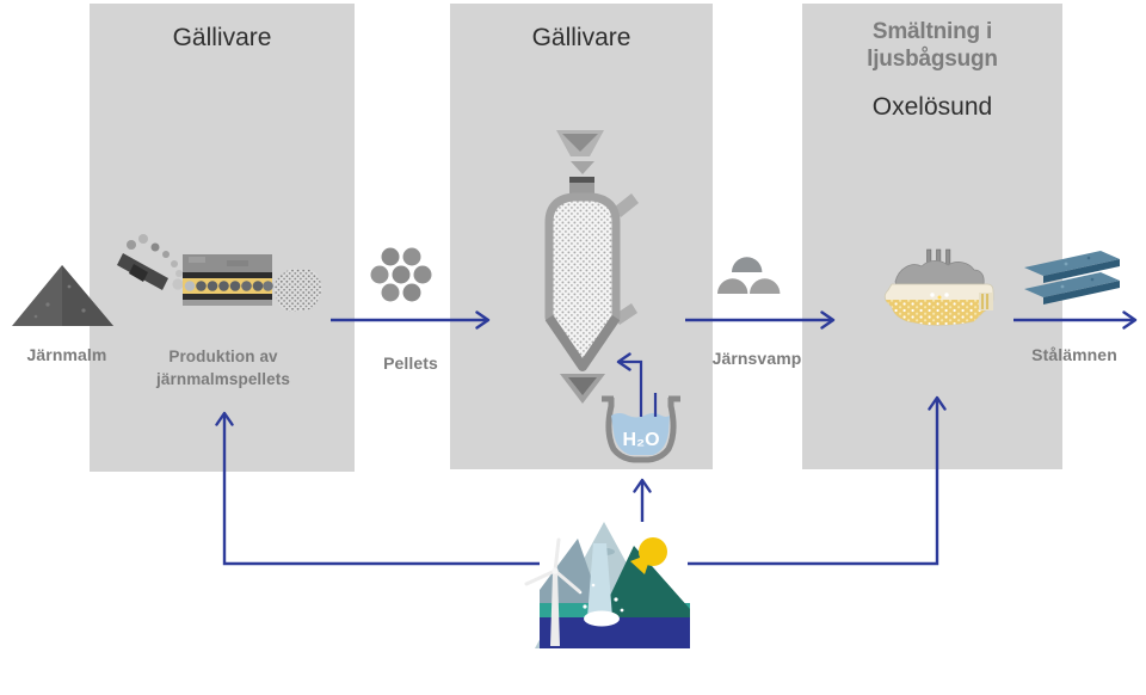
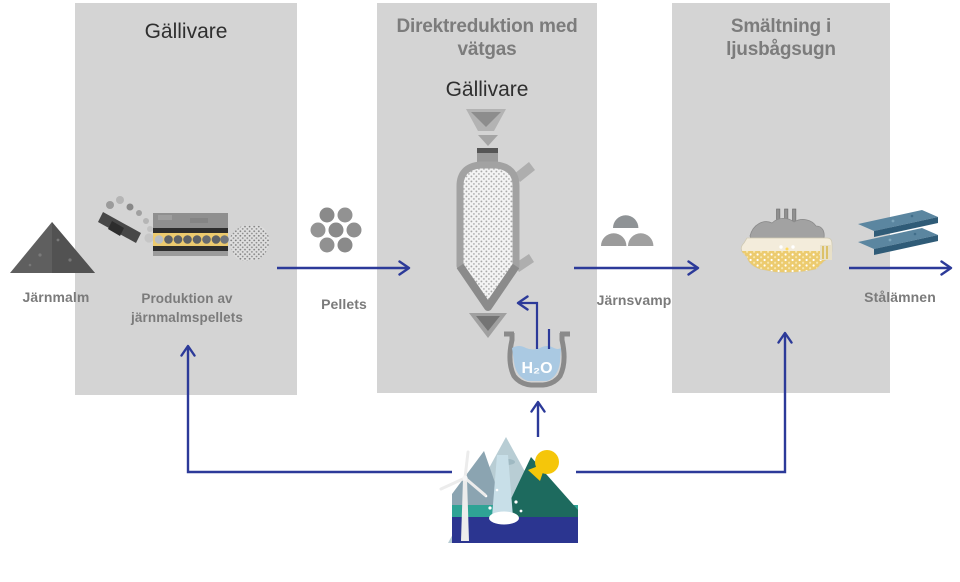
  Gällivare
+ Direktreduktion med vätgas
  Gällivare
  Smältning i ljusbågsugn
- Oxelösund
  H₂O
  Järnmalm
  Produktion av järnmalmspellets
  Pellets
  Järnsvamp
  Stålämnen
